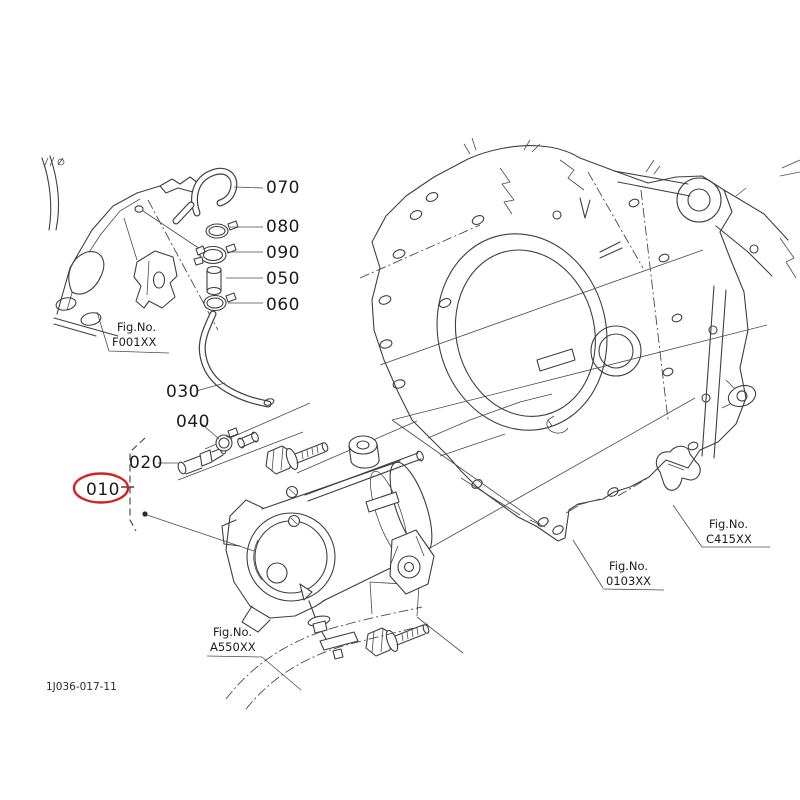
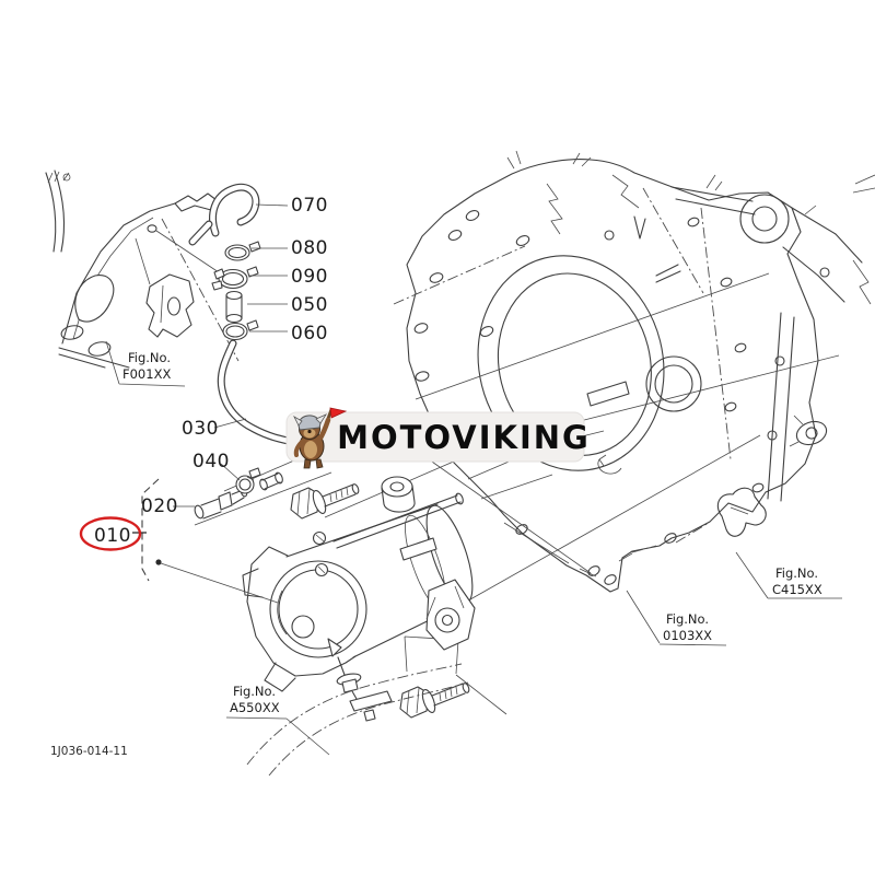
  070
  080
  090
  050
  060
  030
  040
  020
  010
  Fig.No.
  F001XX
  Fig.No.
  C415XX
  Fig.No.
  0103XX
  Fig.No.
  A550XX
+ MOTOVIKING
- 1J036-017-11
+ 1J036-014-11
